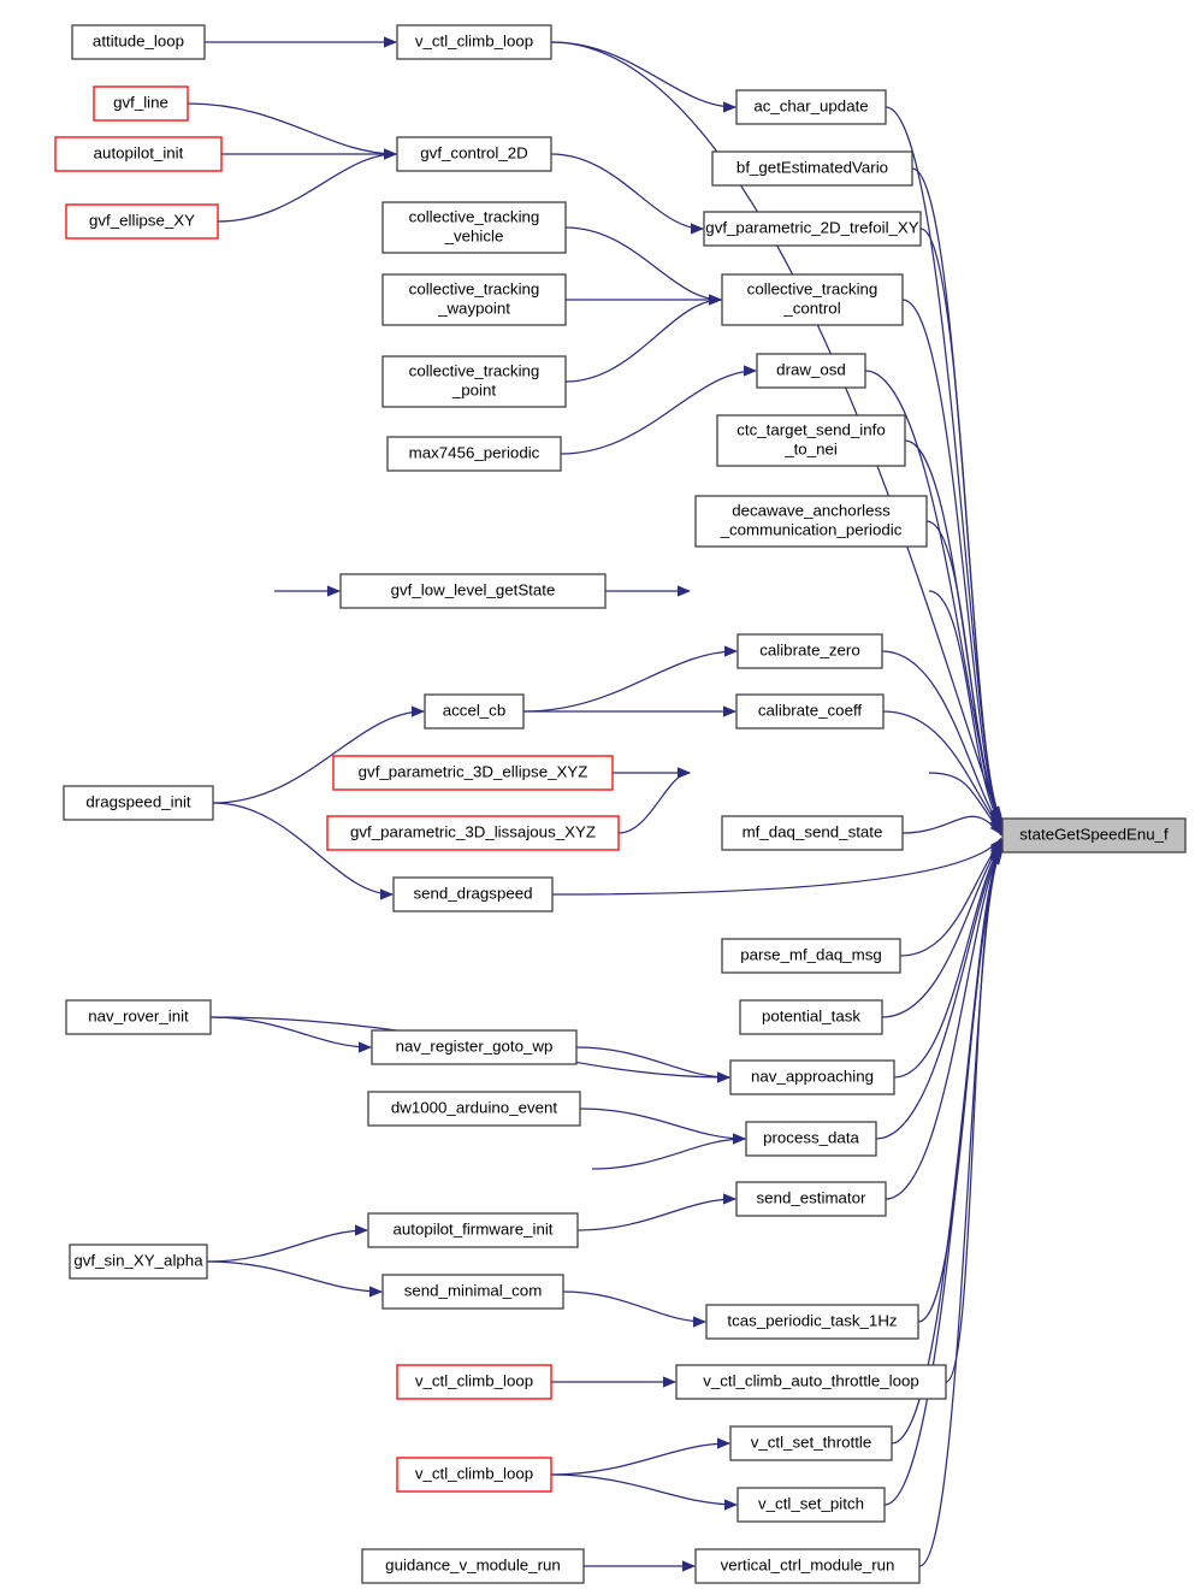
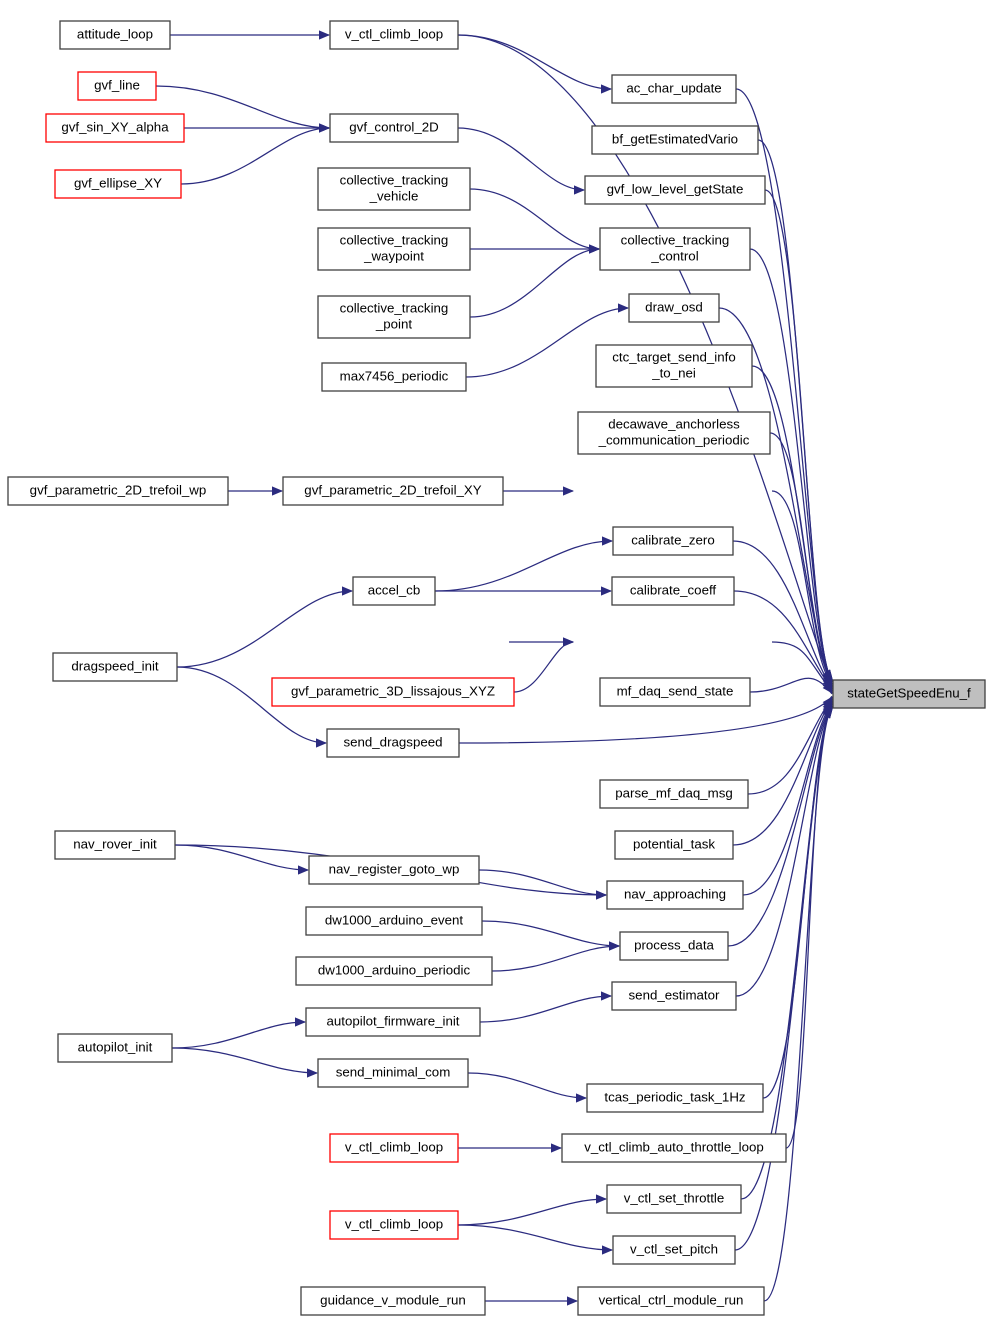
  attitude_loop
  gvf_line
- autopilot_init
+ gvf_sin_XY_alpha
  gvf_ellipse_XY
  collective_tracking
  _vehicle
  collective_tracking
  _waypoint
  collective_tracking
  _point
  max7456_periodic
+ gvf_parametric_2D_trefoil_wp
- gvf_low_level_getState
+ gvf_parametric_2D_trefoil_XY
  accel_cb
  dragspeed_init
- gvf_parametric_3D_ellipse_XYZ
  gvf_parametric_3D_lissajous_XYZ
  send_dragspeed
  nav_rover_init
  nav_register_goto_wp
  dw1000_arduino_event
+ dw1000_arduino_periodic
  autopilot_firmware_init
- gvf_sin_XY_alpha
+ autopilot_init
  send_minimal_com
  v_ctl_climb_loop
  v_ctl_climb_loop
  guidance_v_module_run
  v_ctl_climb_loop
  ac_char_update
  bf_getEstimatedVario
- gvf_parametric_2D_trefoil_XY
+ gvf_low_level_getState
  collective_tracking
  _control
  draw_osd
  ctc_target_send_info
  _to_nei
  decawave_anchorless
  _communication_periodic
  calibrate_zero
  calibrate_coeff
  mf_daq_send_state
  parse_mf_daq_msg
  potential_task
  nav_approaching
  process_data
  send_estimator
  tcas_periodic_task_1Hz
  v_ctl_climb_auto_throttle_loop
  v_ctl_set_throttle
  v_ctl_set_pitch
  vertical_ctrl_module_run
  stateGetSpeedEnu_f
  gvf_control_2D
